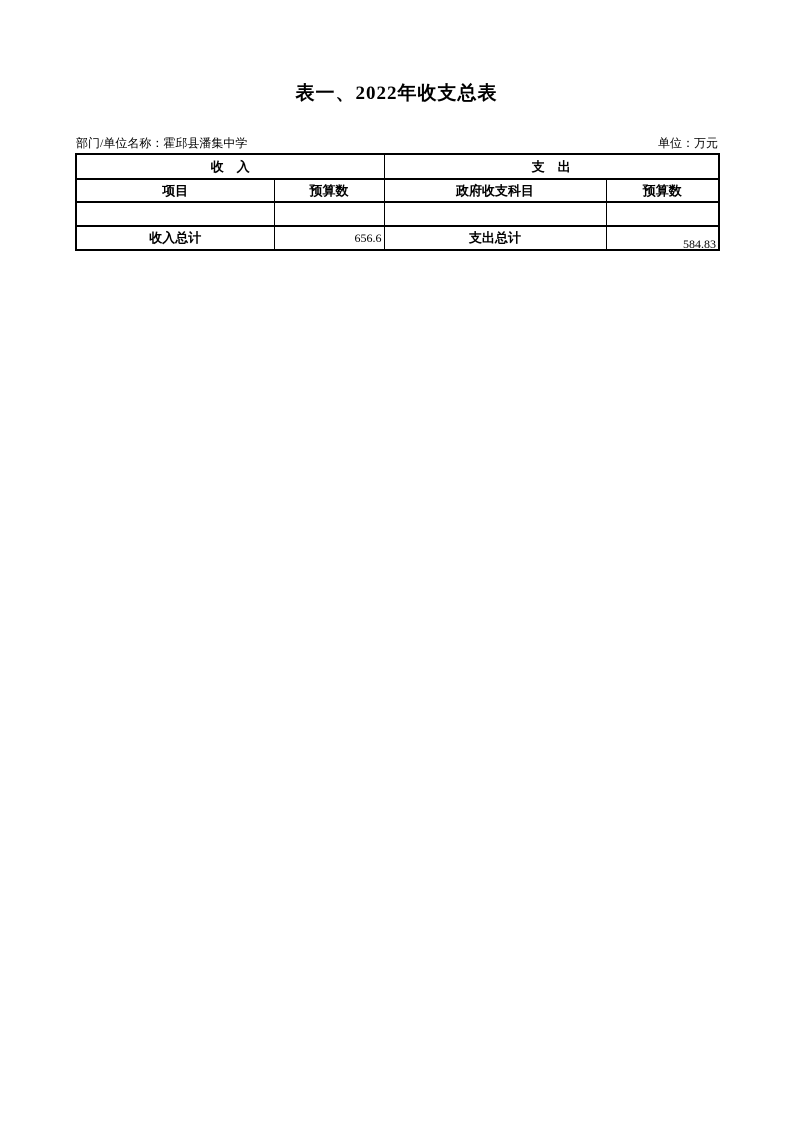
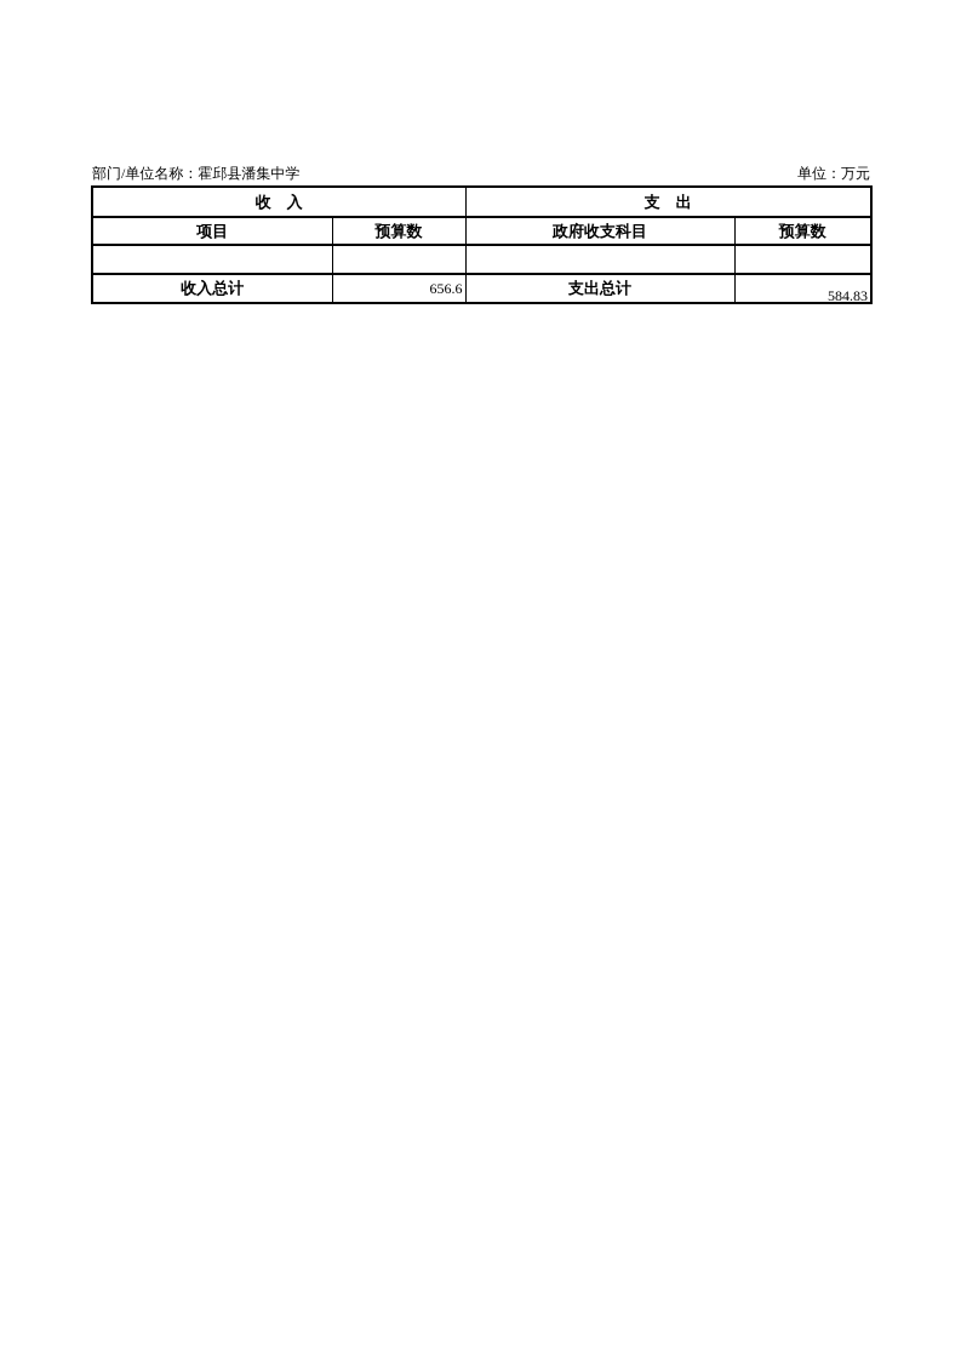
- 表一、2022年收支总表
  部门/单位名称：霍邱县潘集中学
  单位：万元
  收 入	支 出
  项目	预算数	政府收支科目	预算数
  收入总计	656.6	支出总计	584.83
